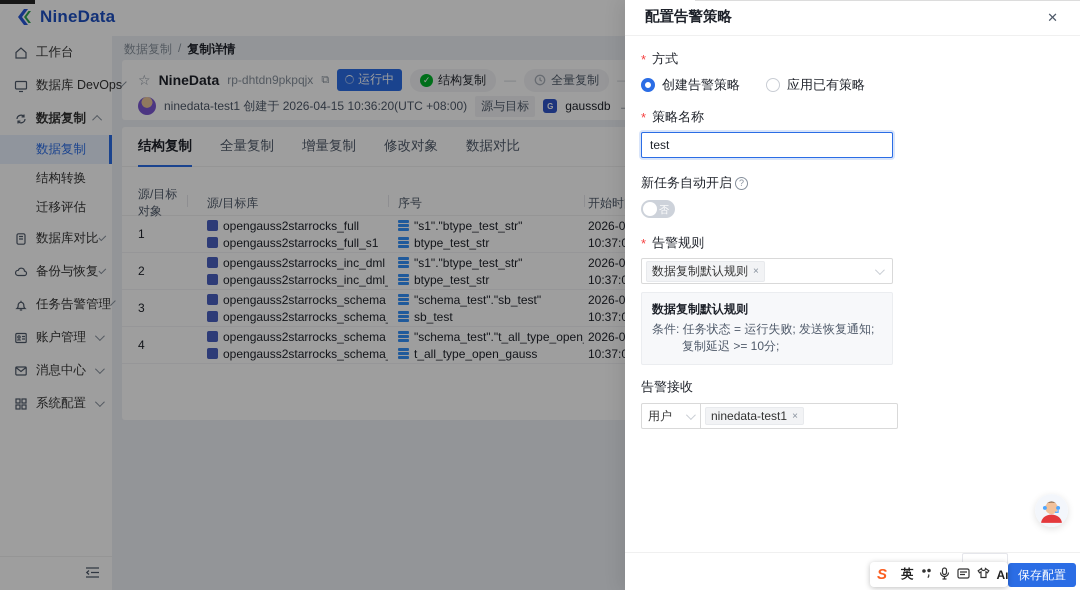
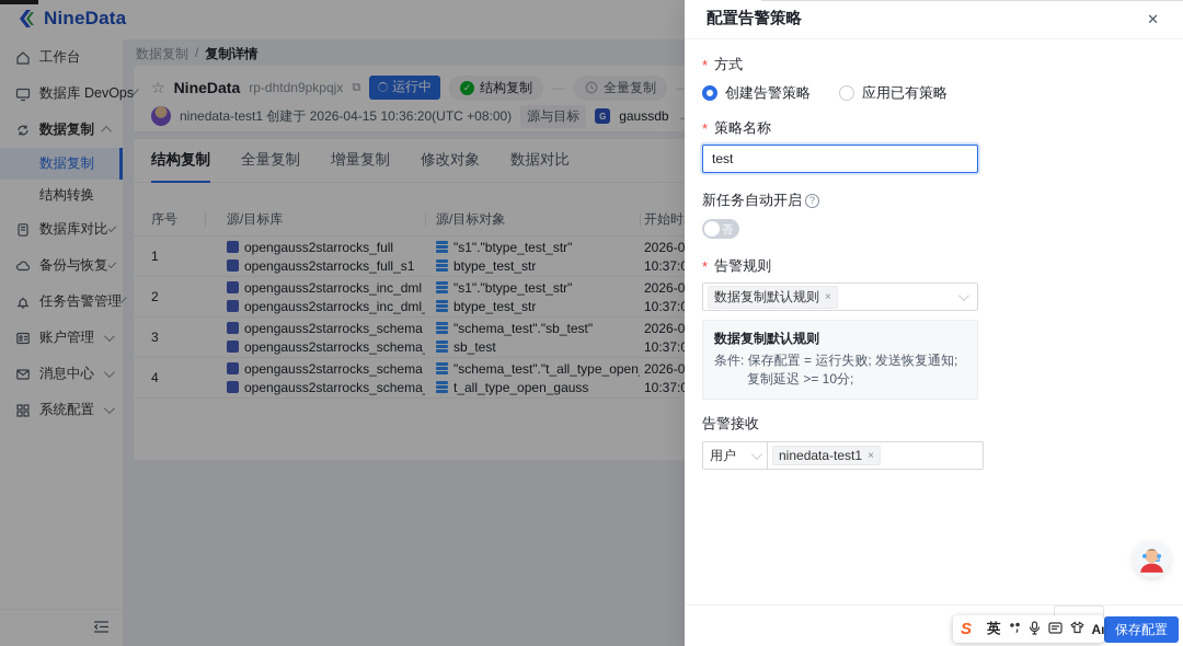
  NineData
  工作台
  数据库 DevOps
  数据复制
  数据复制
  结构转换
- 迁移评估
  数据库对比
  备份与恢复
  任务告警管理
  账户管理
  消息中心
  系统配置
  数据复制
  /
  复制详情
  ☆
  NineData
  rp-dhtdn9pkpqjx
  ⧉
  运行中
  ✓
  结构复制
  全量复制
  —
  ninedata-test1 创建于 2026-04-15 10:36:20(UTC +08:00)
  源与目标
  G
  gaussdb
  结构复制
  全量复制
  增量复制
  修改对象
  数据对比
- 源/目标对象
+ 序号
  源/目标库
- 序号
+ 源/目标对象
  开始时
  1
  opengauss2starrocks_full
  opengauss2starrocks_full_s1
  "s1"."btype_test_str"
  btype_test_str
  2026-0
  2
  opengauss2starrocks_inc_dml
  opengauss2starrocks_inc_dml
  "s1"."btype_test_str"
  btype_test_str
  2026-0
  3
  opengauss2starrocks_schema
  "schema_test"."sb_test"
  sb_test
  2026-0
  4
  opengauss2starrocks_schema
  "schema_test"."t_all_type_open
  t_all_type_open_gauss
  2026-0
  配置告警策略
  ✕
  方式
  创建告警策略
  应用已有策略
  策略名称
  test
  新任务自动开启
  ?
  否
  告警规则
  数据复制默认规则
  ×
  数据复制默认规则
- 条件: 任务状态 = 运行失败; 发送恢复通知;
+ 条件: 保存配置 = 运行失败; 发送恢复通知;
  复制延迟 >= 10分;
  告警接收
  用户
  ninedata-test1
  ×
  保存配置
  S
  英
  Aı
